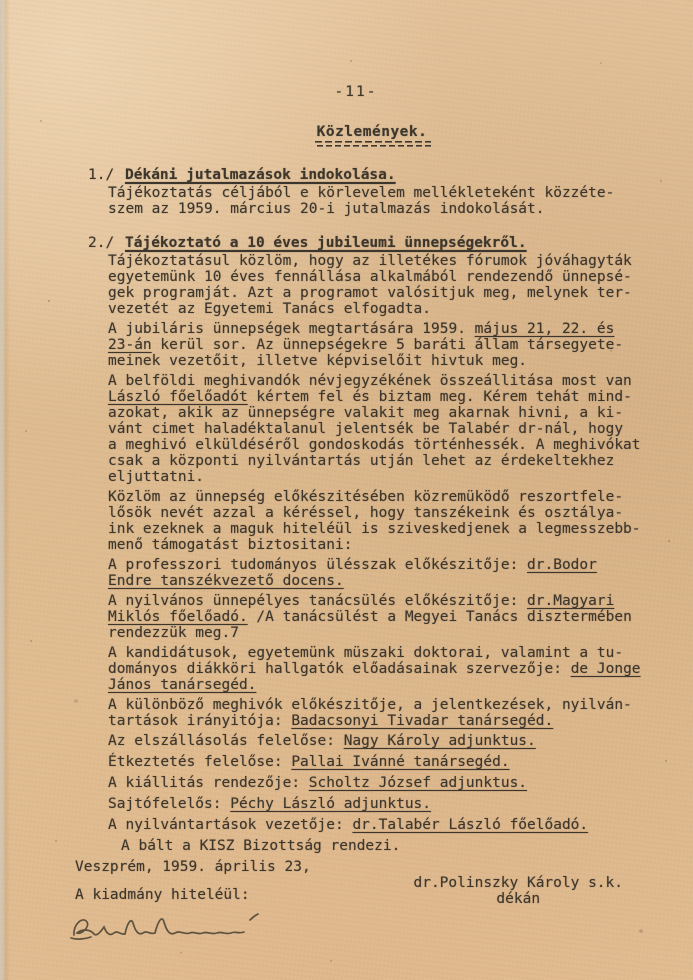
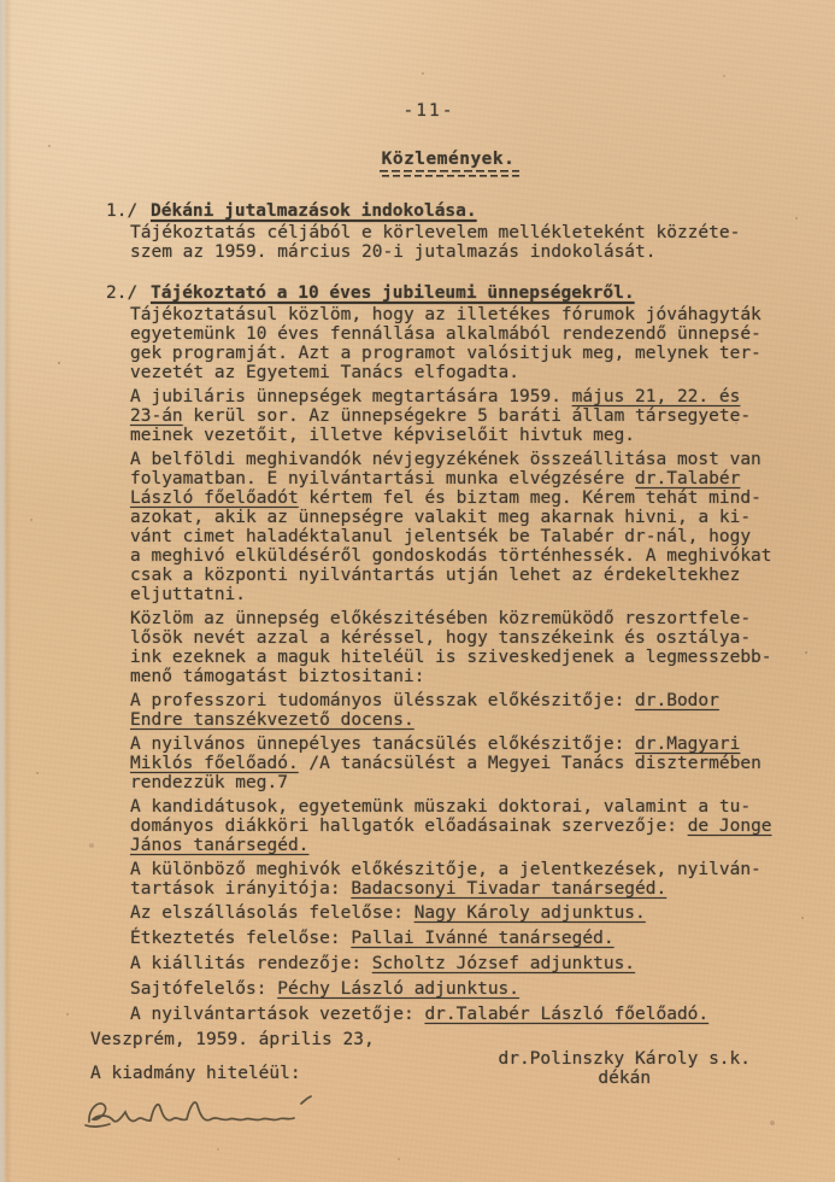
  -11-
  Közlemények.
  1./
  Dékáni jutalmazások indokolása.
  Tájékoztatás céljából e körlevelem mellékleteként közzéte-
  szem az 1959. március 20-i jutalmazás indokolását.
  2./
  Tájékoztató a 10 éves jubileumi ünnepségekről.
  Tájékoztatásul közlöm, hogy az illetékes fórumok jóváhagyták
  egyetemünk 10 éves fennállása alkalmából rendezendő ünnepsé-
  gek programját. Azt a programot valósitjuk meg, melynek ter-
  vezetét az Egyetemi Tanács elfogadta.
  A jubiláris ünnepségek megtartására 1959. május 21, 22. és
  23-án kerül sor. Az ünnepségekre 5 baráti állam társegyete-
  meinek vezetőit, illetve képviselőit hivtuk meg.
  A belföldi meghivandók névjegyzékének összeállitása most van
+ folyamatban. E nyilvántartási munka elvégzésére dr.Talabér
  László főelőadót kértem fel és biztam meg. Kérem tehát mind-
  azokat, akik az ünnepségre valakit meg akarnak hivni, a ki-
  vánt cimet haladéktalanul jelentsék be Talabér dr-nál, hogy
  a meghivó elküldéséről gondoskodás történhessék. A meghivókat
  csak a központi nyilvántartás utján lehet az érdekeltekhez
  eljuttatni.
  Közlöm az ünnepség előkészitésében közremüködő reszortfele-
  lősök nevét azzal a kéréssel, hogy tanszékeink és osztálya-
  ink ezeknek a maguk hiteléül is sziveskedjenek a legmesszebb-
  menő támogatást biztositani:
  A professzori tudományos ülésszak előkészitője: dr.Bodor
  Endre tanszékvezető docens.
  A nyilvános ünnepélyes tanácsülés előkészitője: dr.Magyari
  Miklós főelőadó. /A tanácsülést a Megyei Tanács disztermében
  rendezzük meg.7
  A kandidátusok, egyetemünk müszaki doktorai, valamint a tu-
  dományos diákköri hallgatók előadásainak szervezője: de Jonge
  János tanársegéd.
  A különböző meghivók előkészitője, a jelentkezések, nyilván-
  tartások irányitója: Badacsonyi Tivadar tanársegéd.
  Az elszállásolás felelőse: Nagy Károly adjunktus.
  Étkeztetés felelőse: Pallai Ivánné tanársegéd.
  A kiállitás rendezője: Scholtz József adjunktus.
  Sajtófelelős: Péchy László adjunktus.
  A nyilvántartások vezetője: dr.Talabér László főelőadó.
- A bált a KISZ Bizottság rendezi.
  Veszprém, 1959. április 23,
  A kiadmány hiteléül:
  dr.Polinszky Károly s.k.
  dékán
